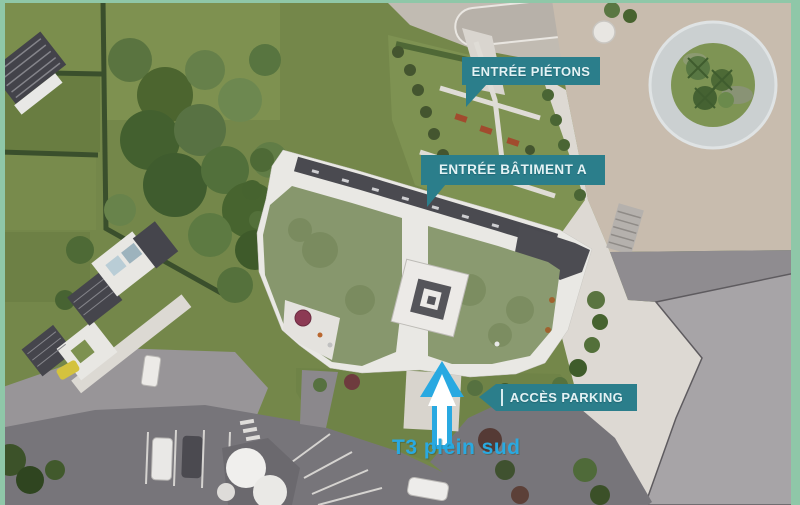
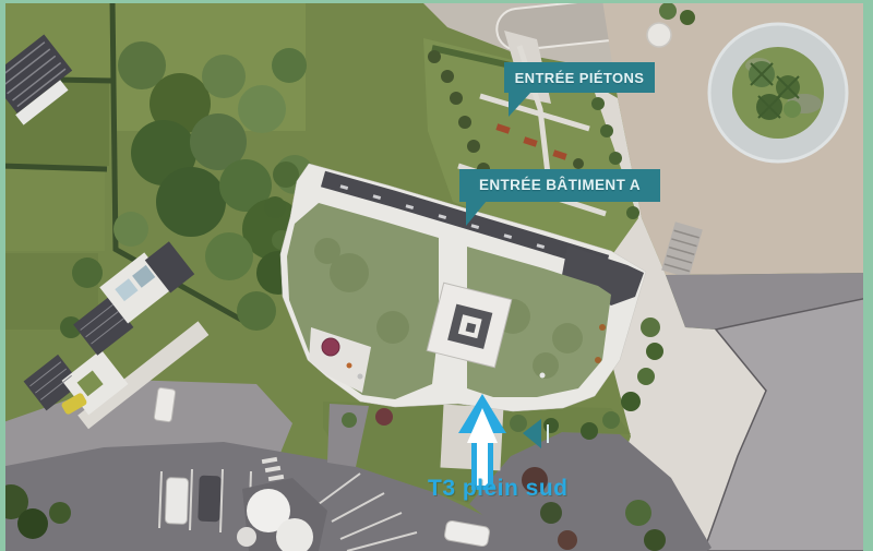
  ENTRÉE PIÉTONS
  ENTRÉE BÂTIMENT A
- ACCÈS PARKING
  T3 plein sud
